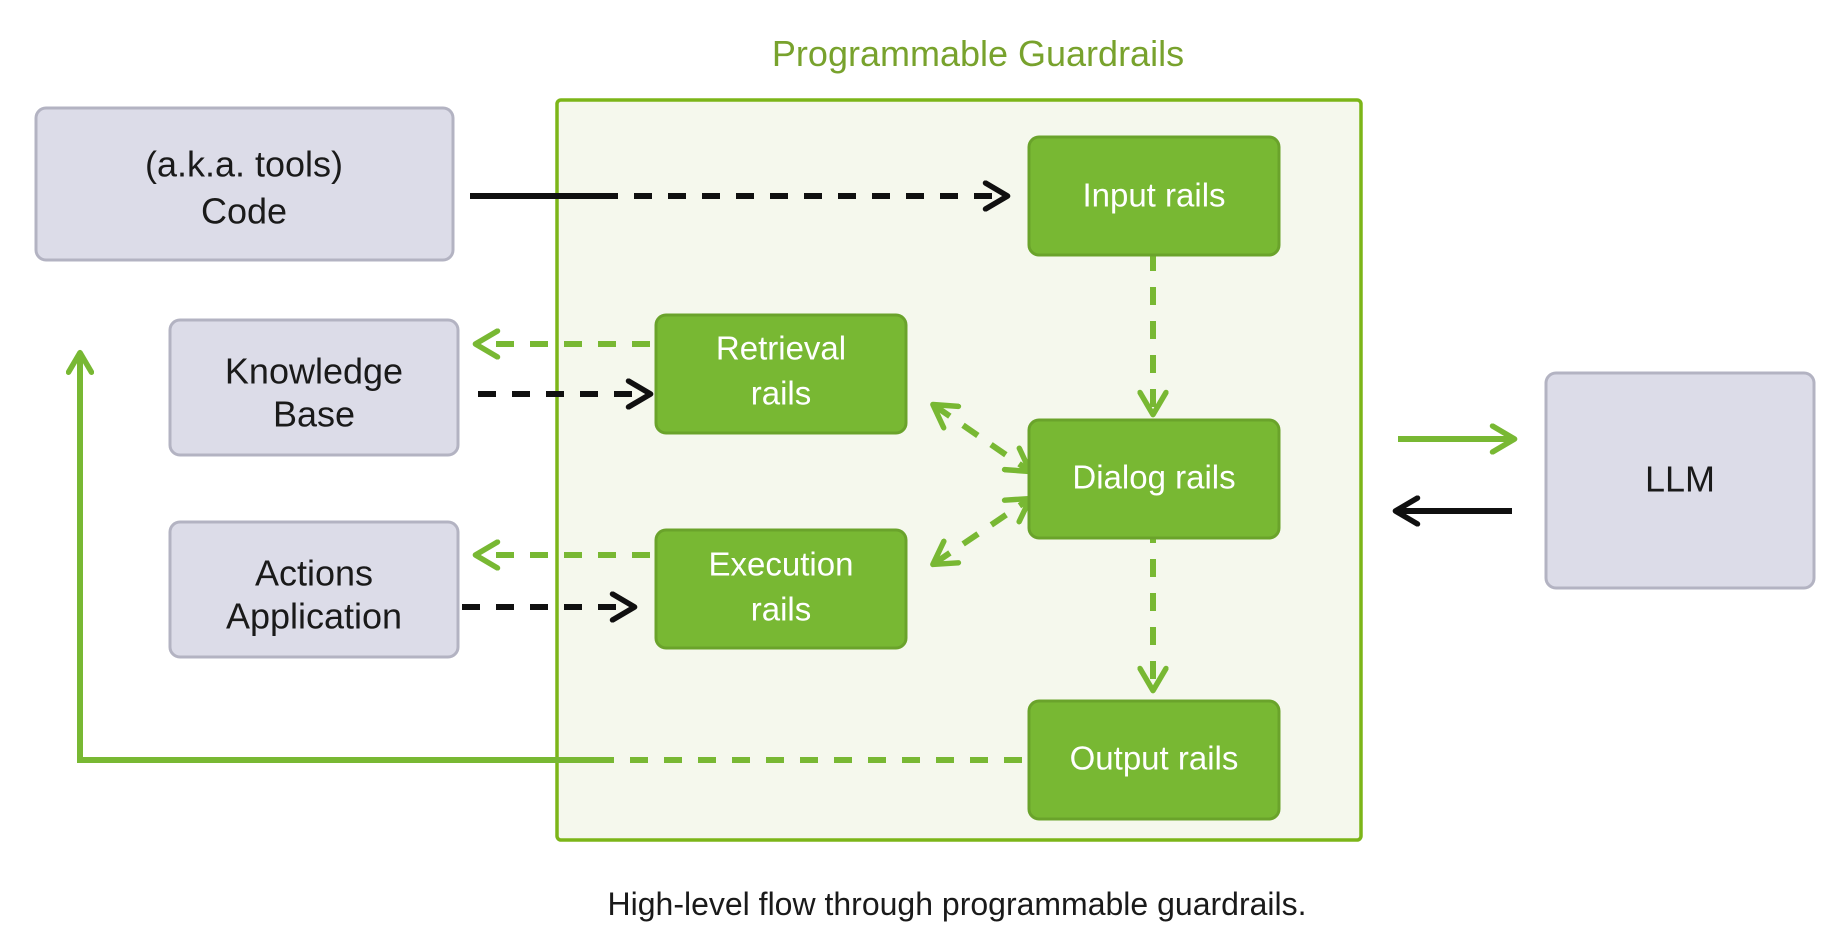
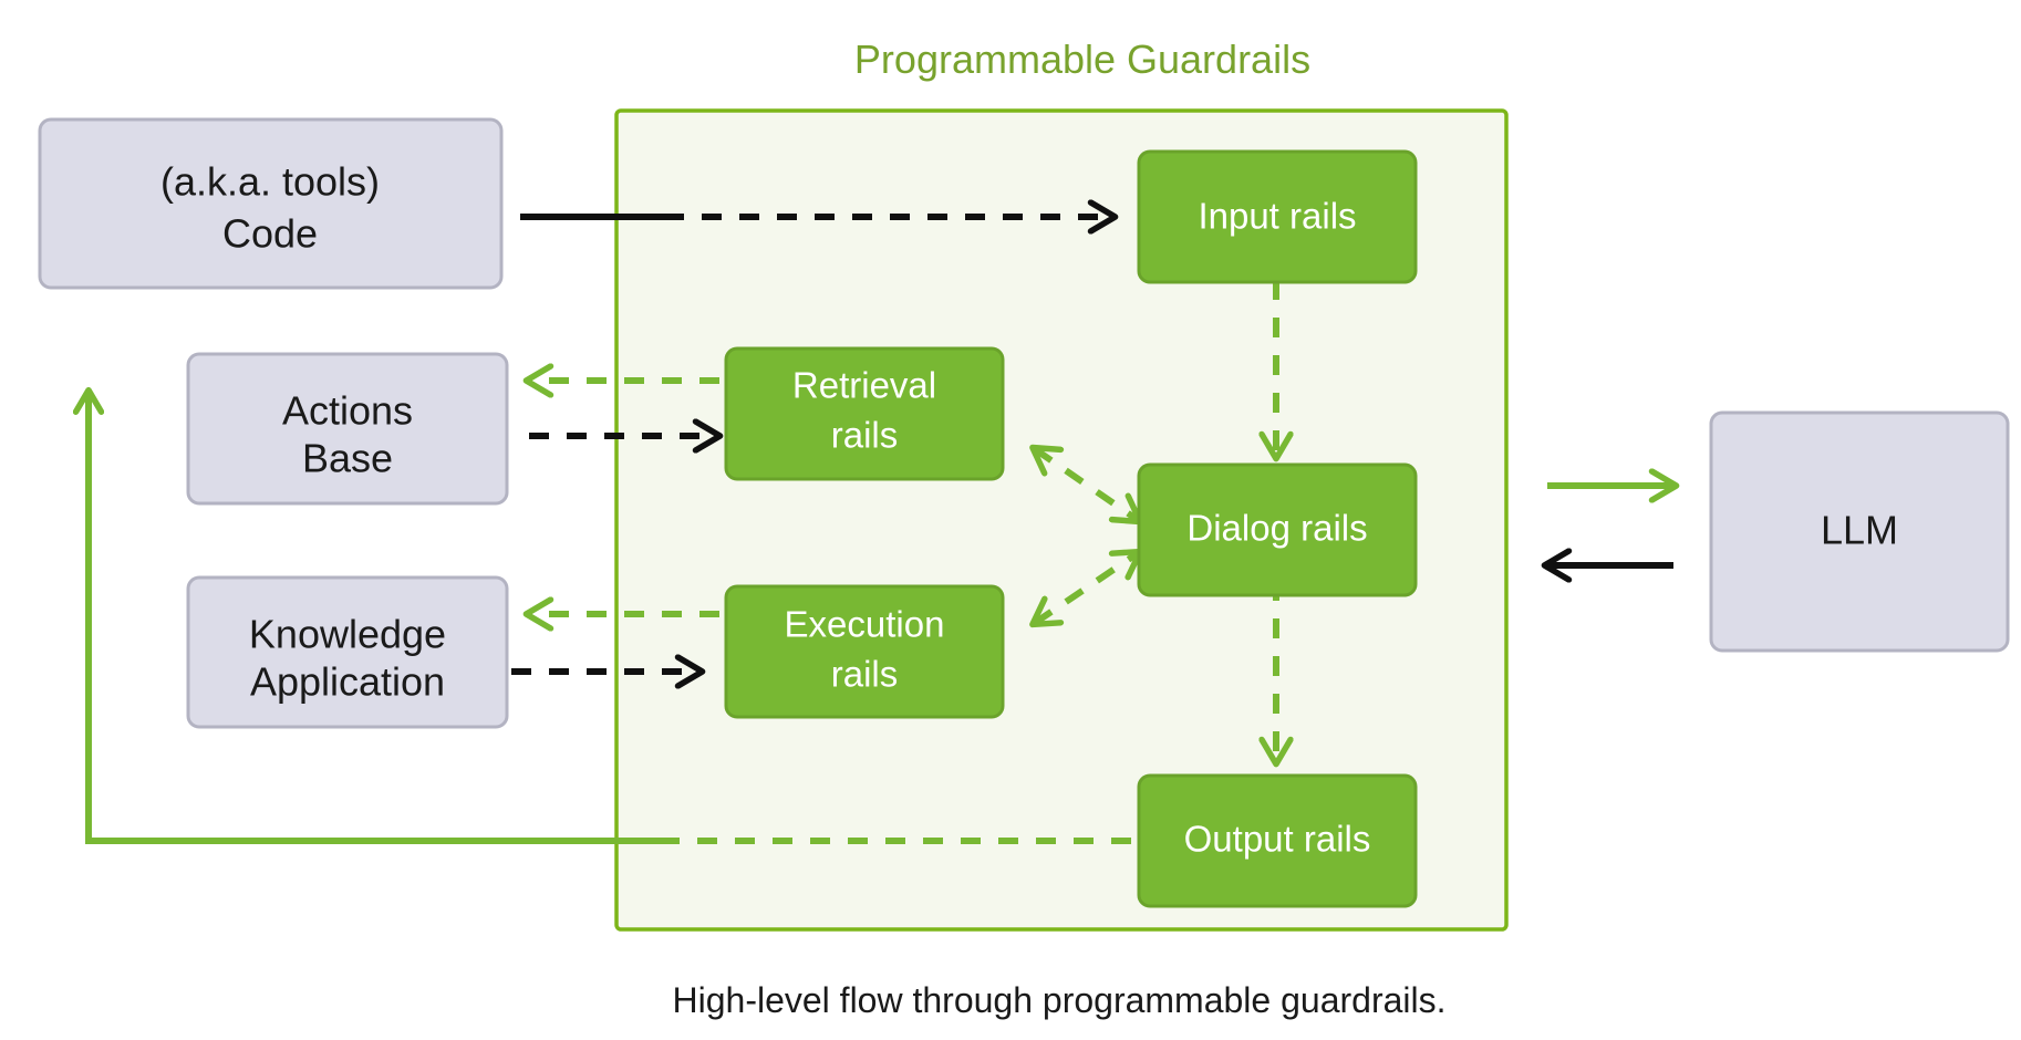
  Programmable Guardrails
  (a.k.a. tools)
  Code
- Knowledge
+ Actions
  Base
- Actions
+ Knowledge
  Application
  LLM
  Input rails
  Retrieval
  rails
  Dialog rails
  Execution
  rails
  Output rails
  High-level flow through programmable guardrails.
